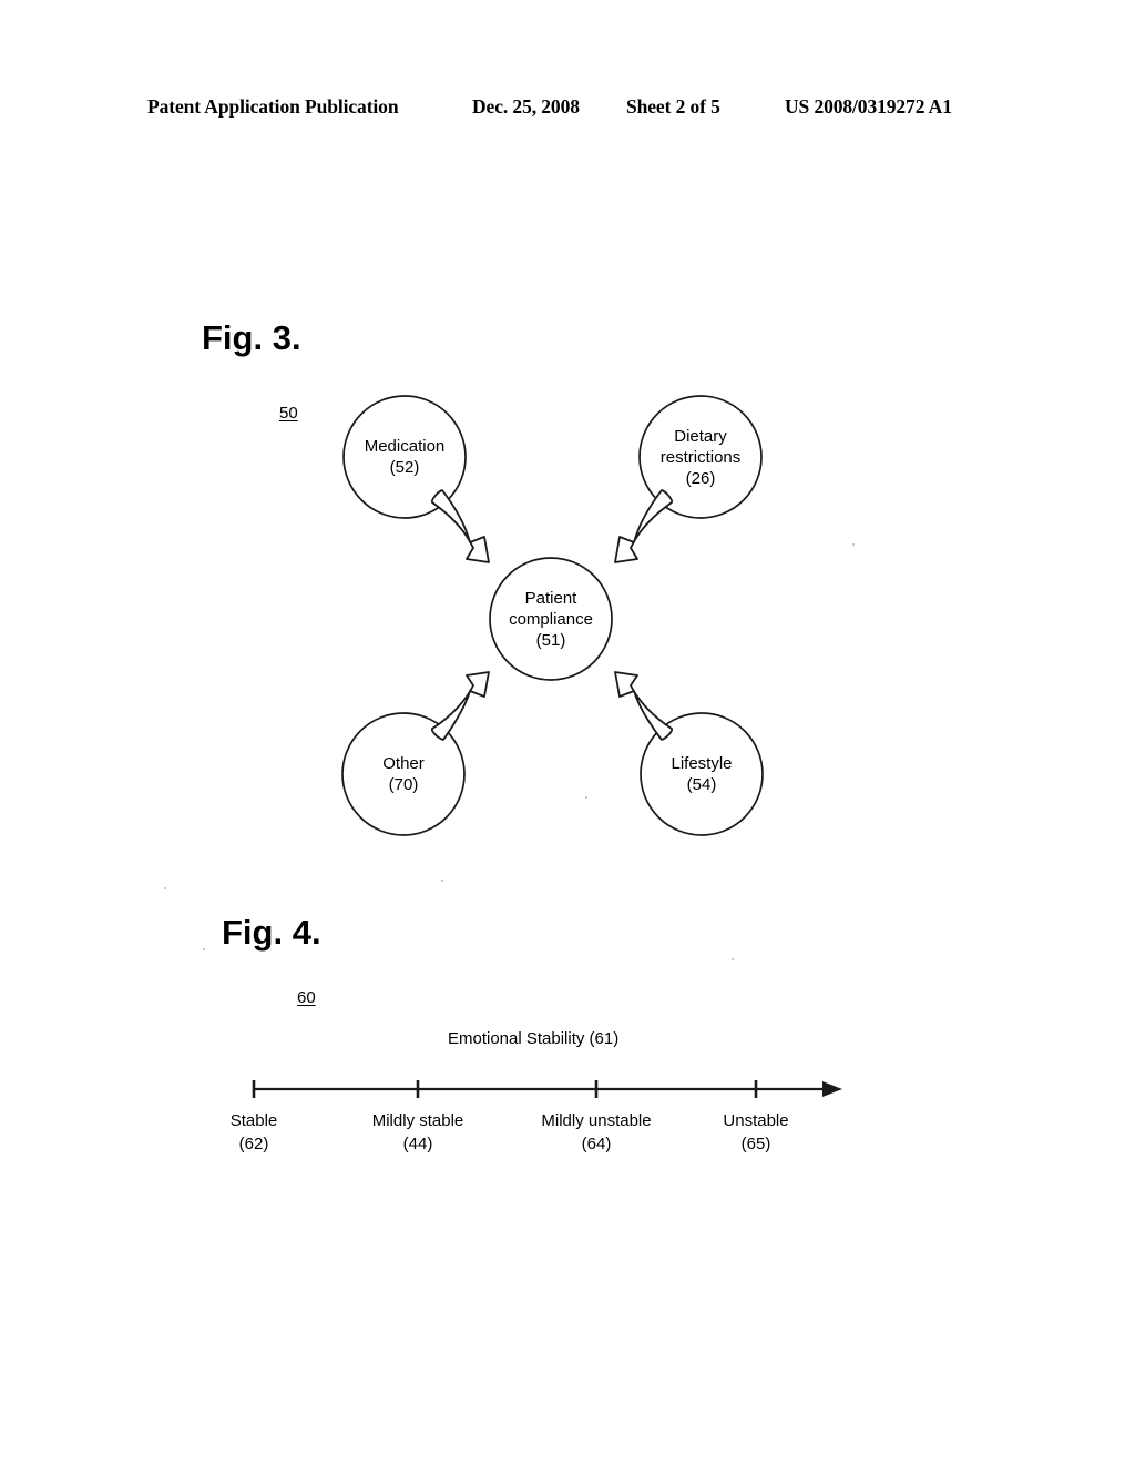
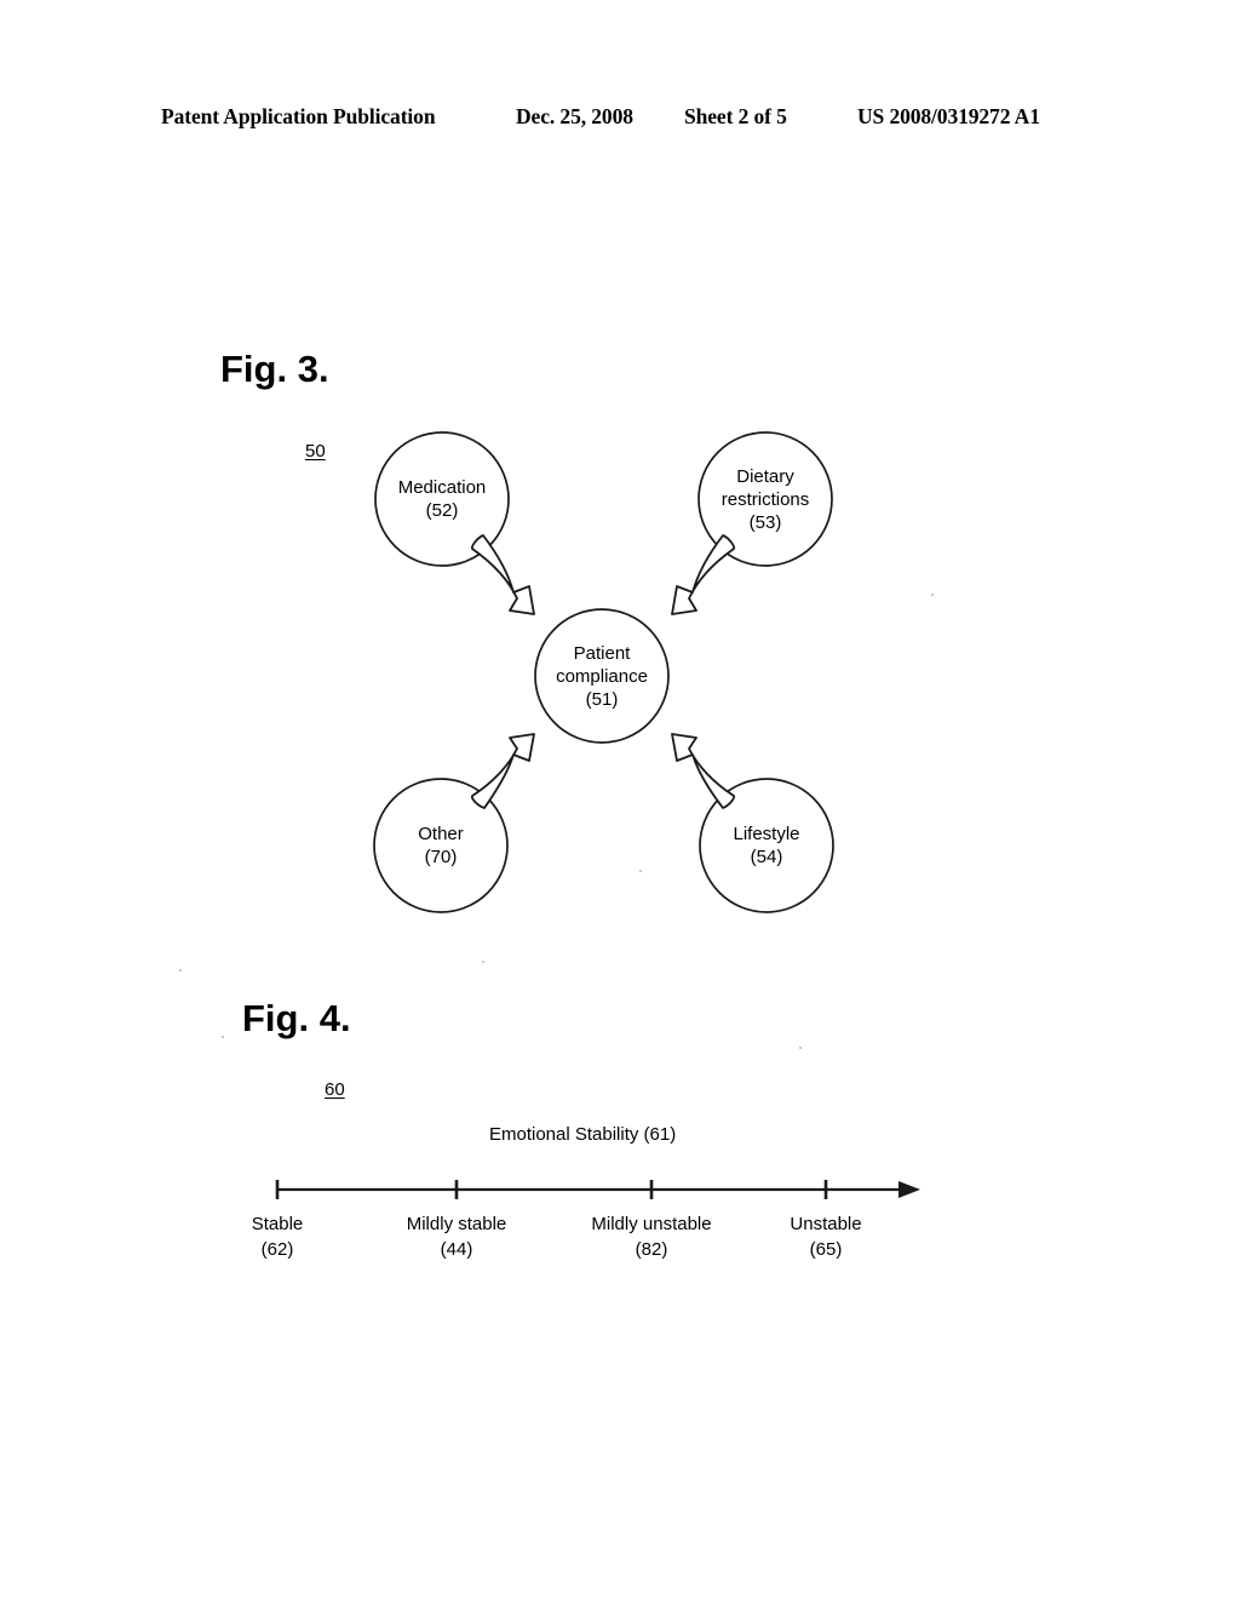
  Patent Application Publication
  Dec. 25, 2008
  Sheet 2 of 5
  US 2008/0319272 A1
  Fig. 3.
  50
  Medication
  (52)
  Dietary
  restrictions
- (26)
+ (53)
  Patient
  compliance
  (51)
  Other
  (70)
  Lifestyle
  (54)
  Fig. 4.
  60
  Emotional Stability (61)
  Stable
  (62)
  Mildly stable
  (44)
  Mildly unstable
- (64)
+ (82)
  Unstable
  (65)
